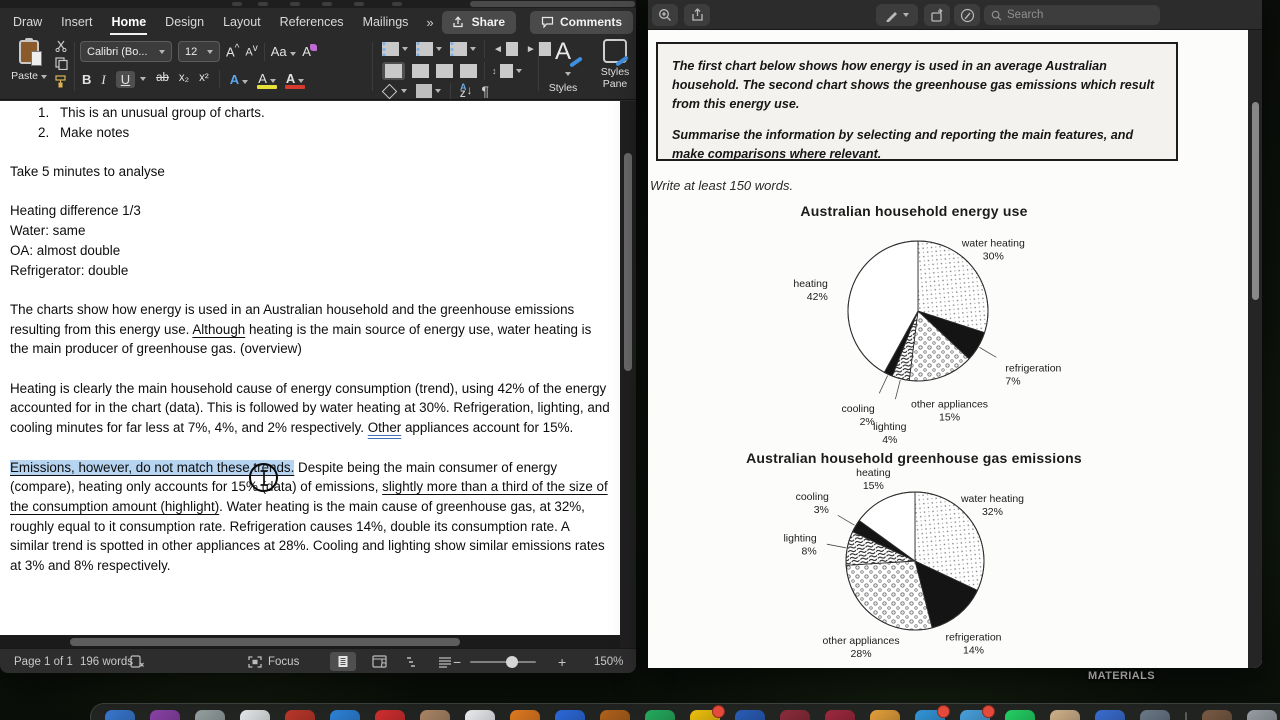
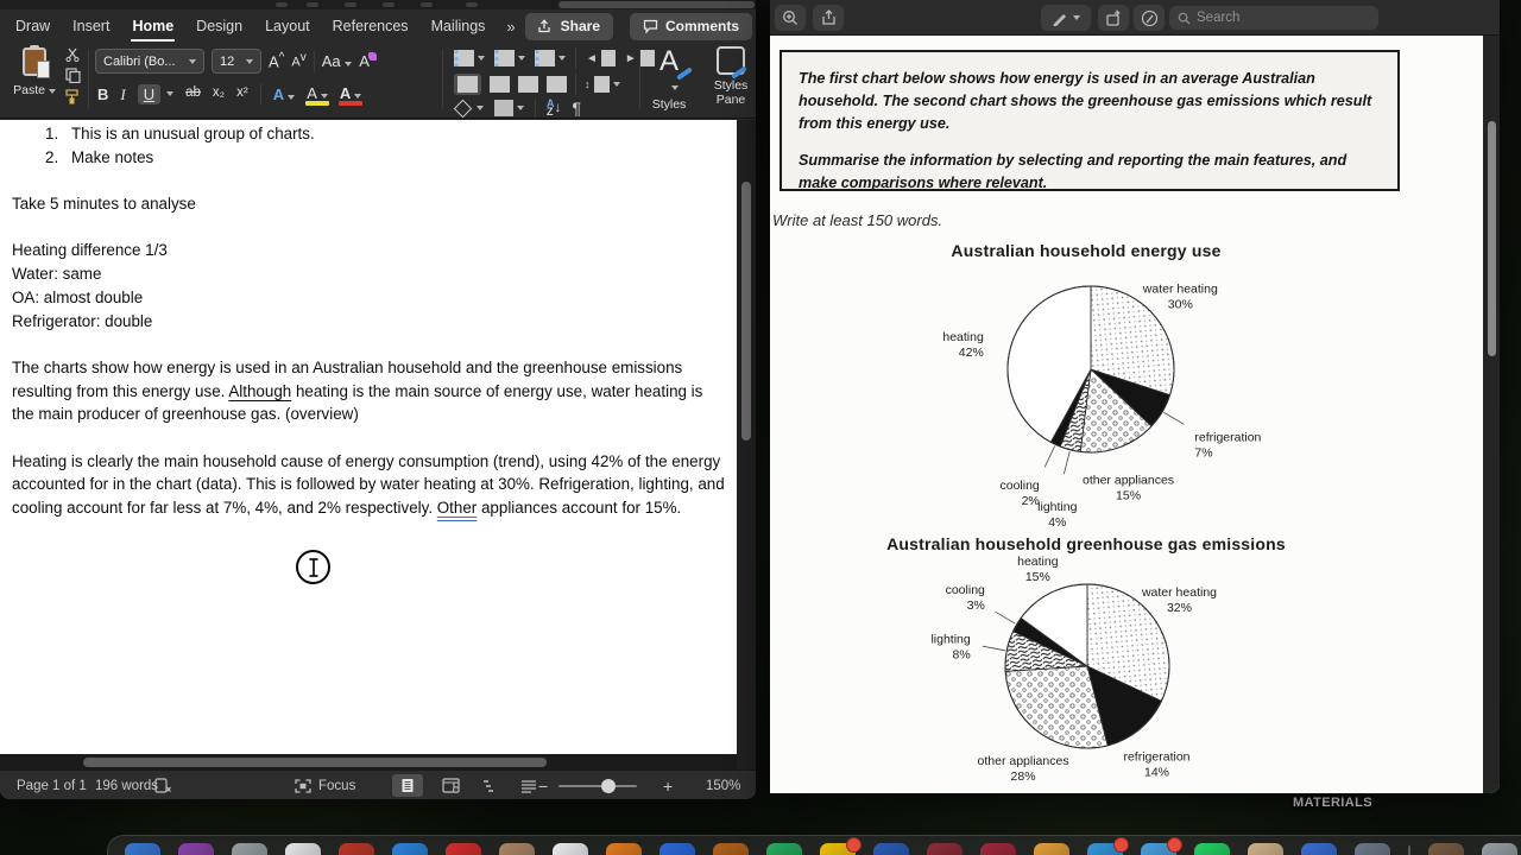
  MATERIALS
  Draw
  Insert
  Home
  Design
  Layout
  References
  Mailings
  »
  Share
  Comments
  Paste
  Calibri (Bo...
  12
  A^
  Av
  Aa
  A
  B
  I
  U
  ab
  x₂
  x²
  A
  A
  A
  ◄
  ►
  ↕
  A
  Z
  ↓
  ¶
  A
  Styles
  Styles Pane
  1.
  This is an unusual group of charts.
  2.
  Make notes
  Take 5 minutes to analyse
  Heating difference 1/3
  Water: same
  OA: almost double
  Refrigerator: double
  The charts show how energy is used in an Australian household and the greenhouse emissions resulting from this energy use. Although heating is the main source of energy use, water heating is the main producer of greenhouse gas. (overview)
- Heating is clearly the main household cause of energy consumption (trend), using 42% of the energy accounted for in the chart (data). This is followed by water heating at 30%. Refrigeration, lighting, and cooling minutes for far less at 7%, 4%, and 2% respectively. Other appliances account for 15%.
+ Heating is clearly the main household cause of energy consumption (trend), using 42% of the energy accounted for in the chart (data). This is followed by water heating at 30%. Refrigeration, lighting, and cooling account for far less at 7%, 4%, and 2% respectively. Other appliances account for 15%.
- Emissions, however, do not match these trends. Despite being the main consumer of energy (compare), heating only accounts for 15% (data) of emissions, slightly more than a third of the size of the consumption amount (highlight). Water heating is the main cause of greenhouse gas, at 32%, roughly equal to it consumption rate. Refrigeration causes 14%, double its consumption rate. A similar trend is spotted in other appliances at 28%. Cooling and lighting show similar emissions rates at 3% and 8% respectively.
  Page 1 of 1
  196 words
  Focus
  −
  +
  150%
  Search
  The first chart below shows how energy is used in an average Australian household. The second chart shows the greenhouse gas emissions which result from this energy use.
  Summarise the information by selecting and reporting the main features, and make comparisons where relevant.
  Write at least 150 words.
  Australian household energy use
  water heating 30%
  refrigeration 7%
  other appliances 15%
  lighting 4%
  cooling 2%
  heating 42%
  Australian household greenhouse gas emissions
  water heating 32%
  refrigeration 14%
  other appliances 28%
  lighting 8%
  cooling 3%
  heating 15%
